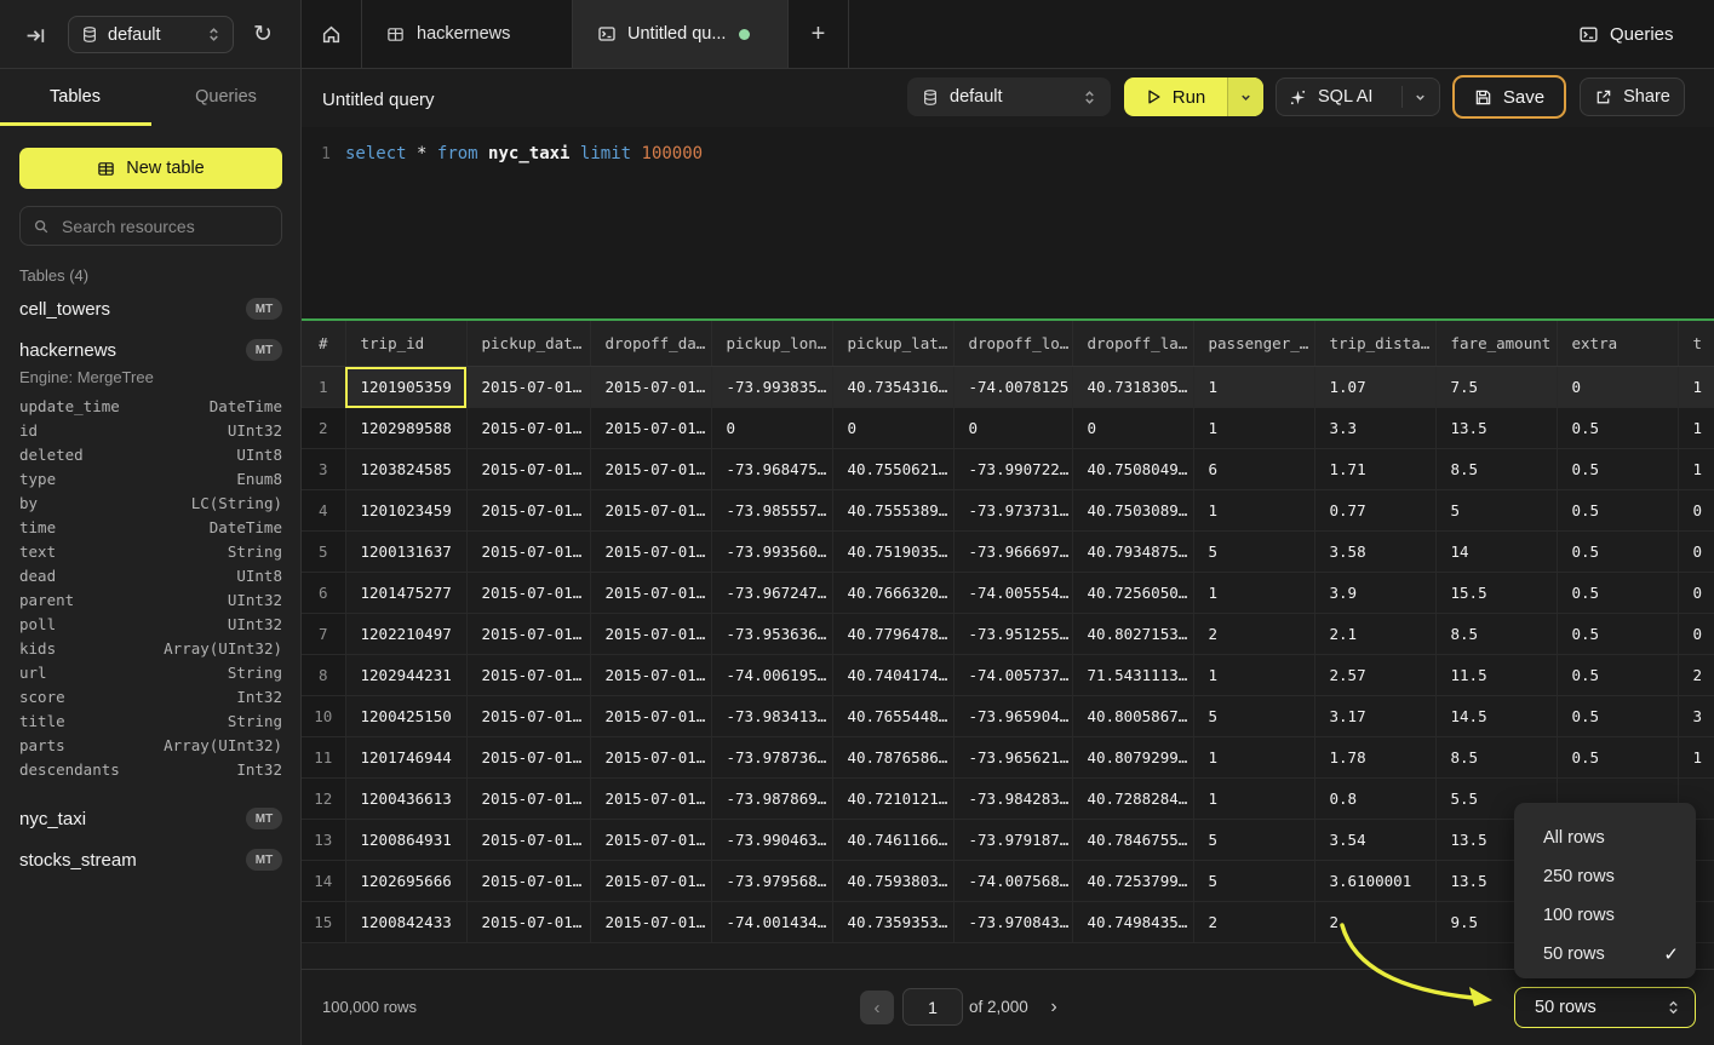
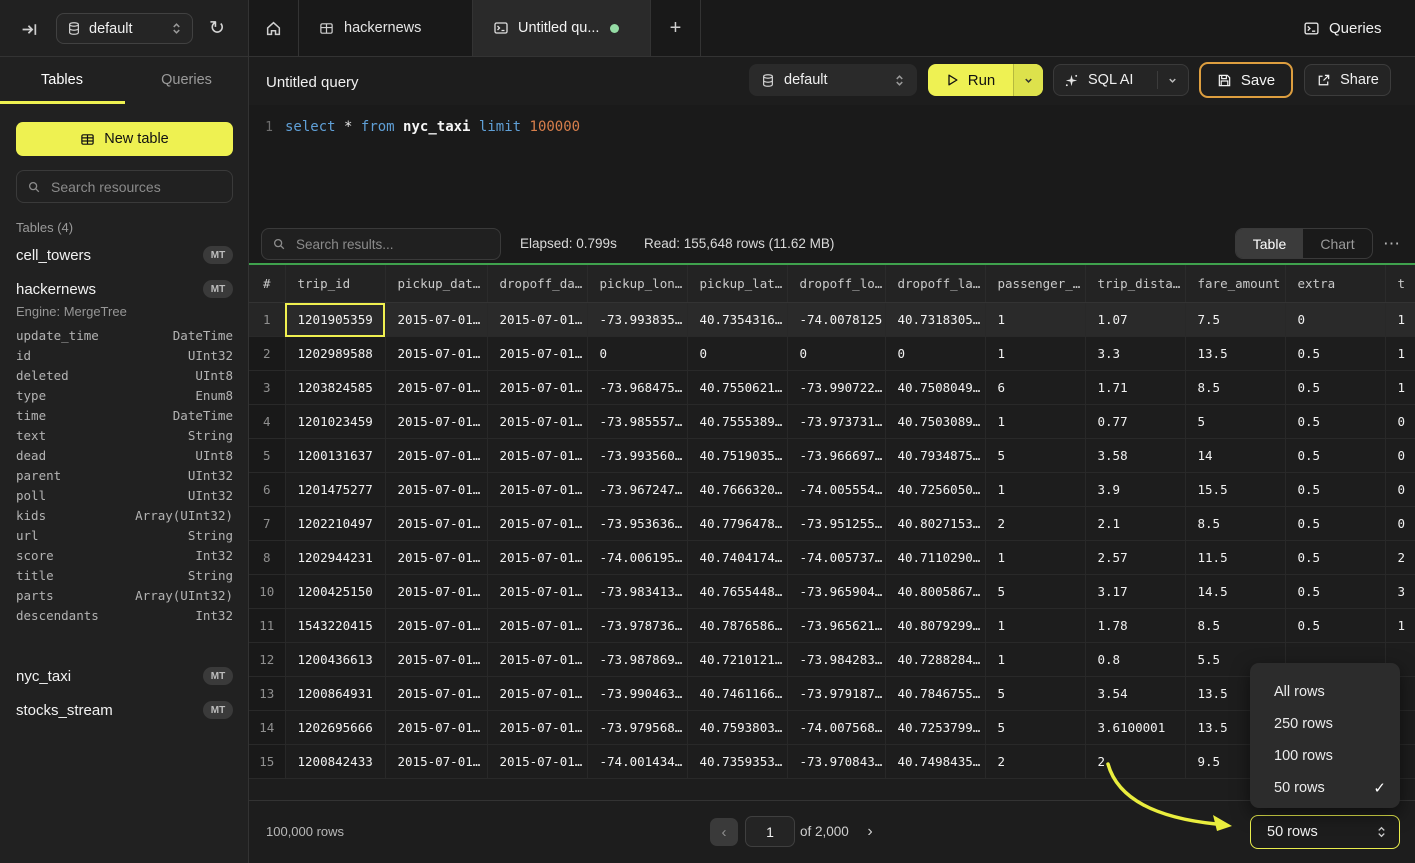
  default
  ↻
  hackernews
  Untitled qu...
  +
  Queries
  Tables
  Queries
  New table
  Search resources
  Tables (4)
  cell_towers
  MT
  hackernews
  MT
  Engine: MergeTree
  update_time
  DateTime
  id
  UInt32
  deleted
  UInt8
  type
  Enum8
- by
- LC(String)
  time
  DateTime
  text
  String
  dead
  UInt8
  parent
  UInt32
  poll
  UInt32
  kids
  Array(UInt32)
  url
  String
  score
  Int32
  title
  String
  parts
  Array(UInt32)
  descendants
  Int32
  nyc_taxi
  MT
  stocks_stream
  MT
  Untitled query
  default
  Run
  SQL AI
  Save
  Share
  1
  select * from nyc_taxi limit 100000
+ Search results...
+ Elapsed: 0.799s
+ Read: 155,648 rows (11.62 MB)
+ Table
+ Chart
+ ⋯
  #	trip_id	pickup_dat…	dropoff_da…	pickup_lon…	pickup_lat…	dropoff_lo…	dropoff_la…	passenger_…	trip_dista…	fare_amount	extra	t
  1	1201905359	2015-07-01…	2015-07-01…	-73.993835…	40.7354316…	-74.0078125	40.7318305…	1	1.07	7.5	0	1
  2	1202989588	2015-07-01…	2015-07-01…	0	0	0	0	1	3.3	13.5	0.5	1
  3	1203824585	2015-07-01…	2015-07-01…	-73.968475…	40.7550621…	-73.990722…	40.7508049…	6	1.71	8.5	0.5	1
  4	1201023459	2015-07-01…	2015-07-01…	-73.985557…	40.7555389…	-73.973731…	40.7503089…	1	0.77	5	0.5	0
  5	1200131637	2015-07-01…	2015-07-01…	-73.993560…	40.7519035…	-73.966697…	40.7934875…	5	3.58	14	0.5	0
  6	1201475277	2015-07-01…	2015-07-01…	-73.967247…	40.7666320…	-74.005554…	40.7256050…	1	3.9	15.5	0.5	0
  7	1202210497	2015-07-01…	2015-07-01…	-73.953636…	40.7796478…	-73.951255…	40.8027153…	2	2.1	8.5	0.5	0
- 8	1202944231	2015-07-01…	2015-07-01…	-74.006195…	40.7404174…	-74.005737…	71.5431113…	1	2.57	11.5	0.5	2
+ 8	1202944231	2015-07-01…	2015-07-01…	-74.006195…	40.7404174…	-74.005737…	40.7110290…	1	2.57	11.5	0.5	2
  10	1200425150	2015-07-01…	2015-07-01…	-73.983413…	40.7655448…	-73.965904…	40.8005867…	5	3.17	14.5	0.5	3
- 11	1201746944	2015-07-01…	2015-07-01…	-73.978736…	40.7876586…	-73.965621…	40.8079299…	1	1.78	8.5	0.5	1
+ 11	1543220415	2015-07-01…	2015-07-01…	-73.978736…	40.7876586…	-73.965621…	40.8079299…	1	1.78	8.5	0.5	1
  12	1200436613	2015-07-01…	2015-07-01…	-73.987869…	40.7210121…	-73.984283…	40.7288284…	1	0.8	5.5
  13	1200864931	2015-07-01…	2015-07-01…	-73.990463…	40.7461166…	-73.979187…	40.7846755…	5	3.54	13.5
  14	1202695666	2015-07-01…	2015-07-01…	-73.979568…	40.7593803…	-74.007568…	40.7253799…	5	3.6100001	13.5
  15	1200842433	2015-07-01…	2015-07-01…	-74.001434…	40.7359353…	-73.970843…	40.7498435…	2	2	9.5
  100,000 rows
  ‹
  1
  of 2,000
  ›
  50 rows
  All rows
  250 rows
  100 rows
  50 rows
  ✓
